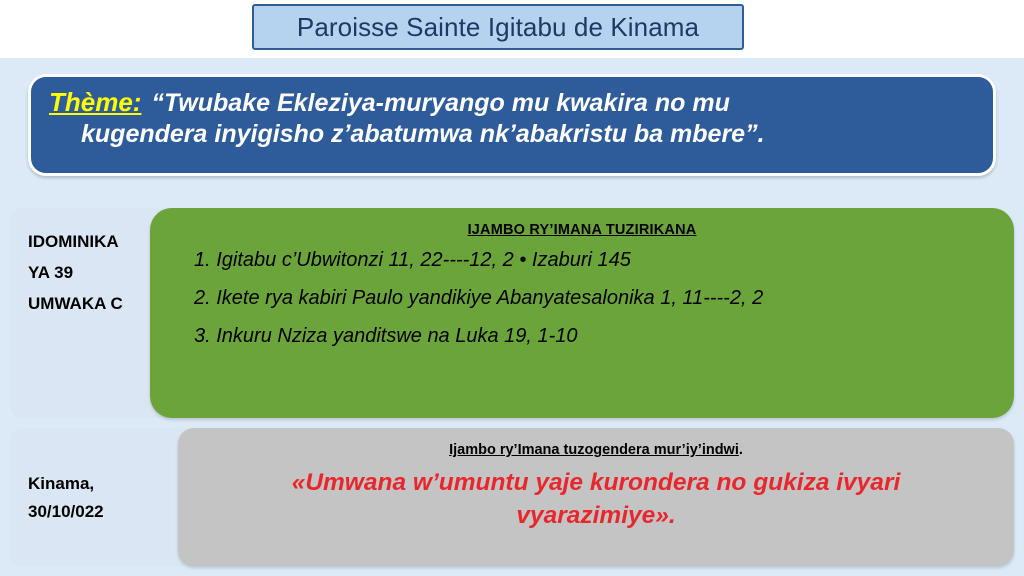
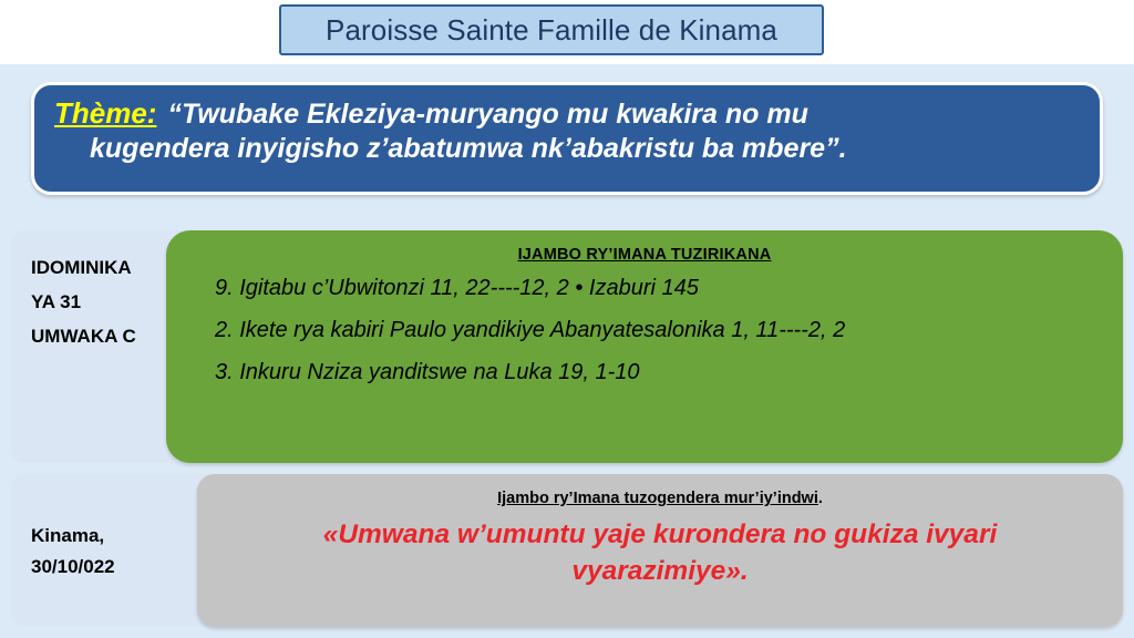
- Paroisse Sainte Igitabu de Kinama
+ Paroisse Sainte Famille de Kinama
  Thème:
  “Twubake Ekleziya-muryango mu kwakira no mu
  kugendera inyigisho z’abatumwa nk’abakristu ba mbere”.
  IDOMINIKA
- YA 39
+ YA 31
  UMWAKA C
  IJAMBO RY’IMANA TUZIRIKANA
- 1. Igitabu c’Ubwitonzi 11, 22----12, 2 • Izaburi 145
+ 9. Igitabu c’Ubwitonzi 11, 22----12, 2 • Izaburi 145
  2. Ikete rya kabiri Paulo yandikiye Abanyatesalonika 1, 11----2, 2
  3. Inkuru Nziza yanditswe na Luka 19, 1-10
  Kinama,
  30/10/022
  Ijambo ry’Imana tuzogendera mur’iy’indwi.
  «Umwana w’umuntu yaje kurondera no gukiza ivyari
  vyarazimiye».
